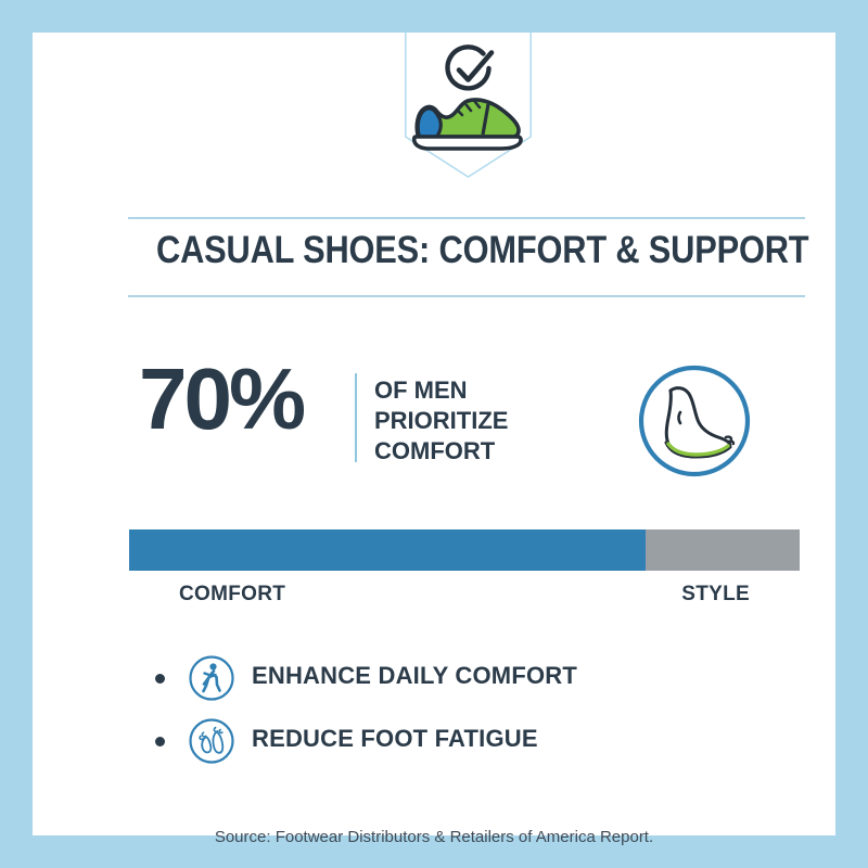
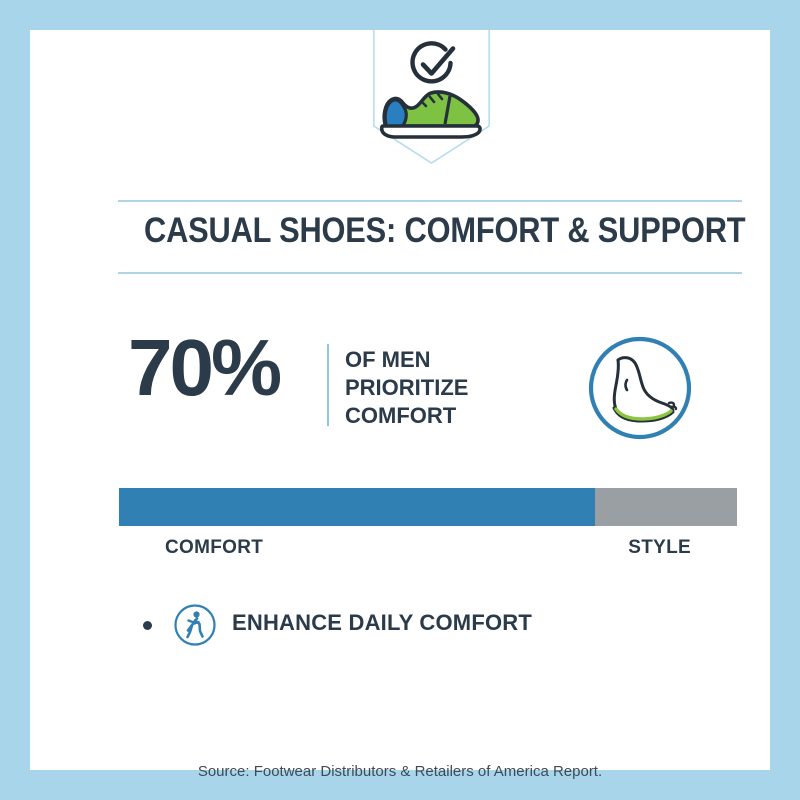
  CASUAL SHOES: COMFORT & SUPPORT
  70%
  OF MEN
  PRIORITIZE
  COMFORT
  COMFORT
  STYLE
  ENHANCE DAILY COMFORT
- REDUCE FOOT FATIGUE
  Source: Footwear Distributors & Retailers of America Report.
